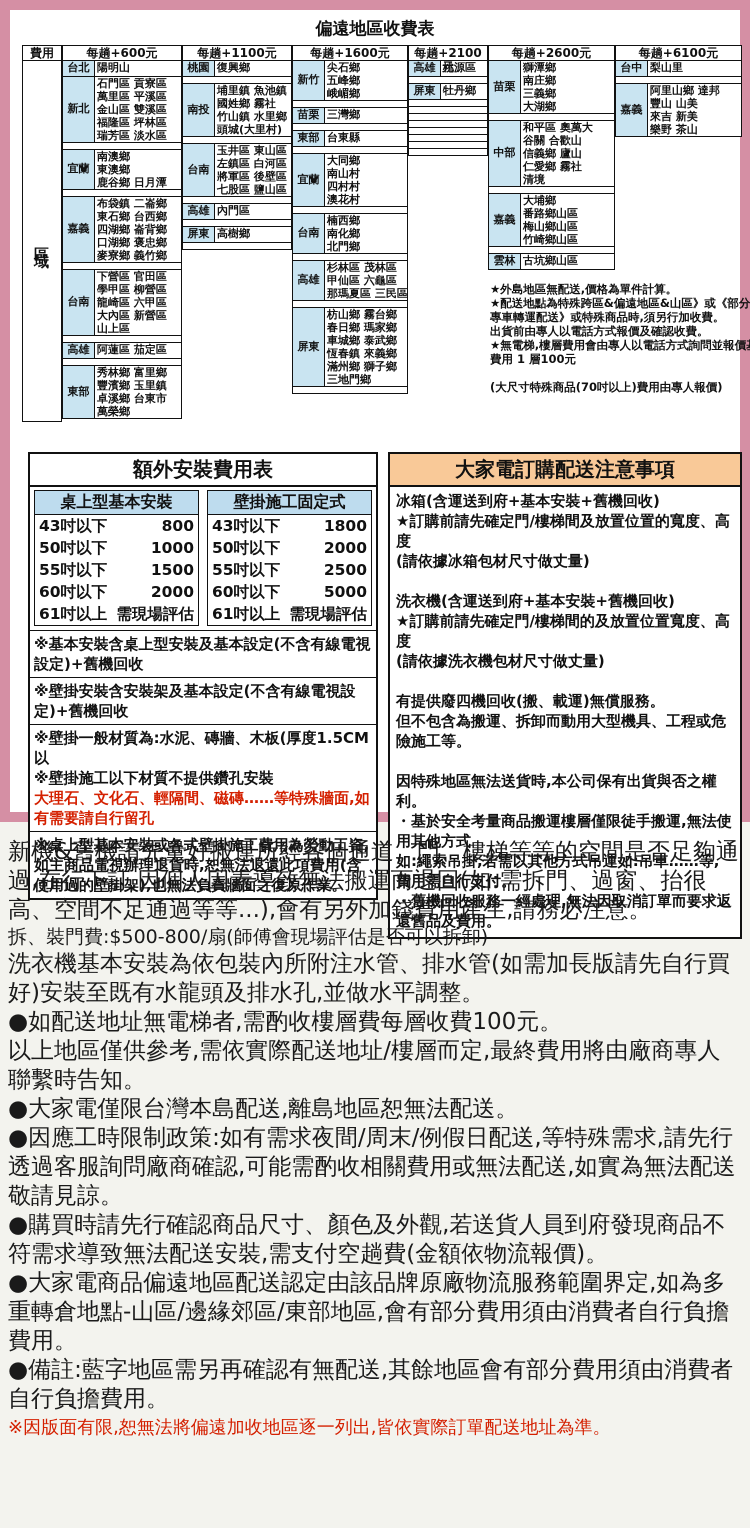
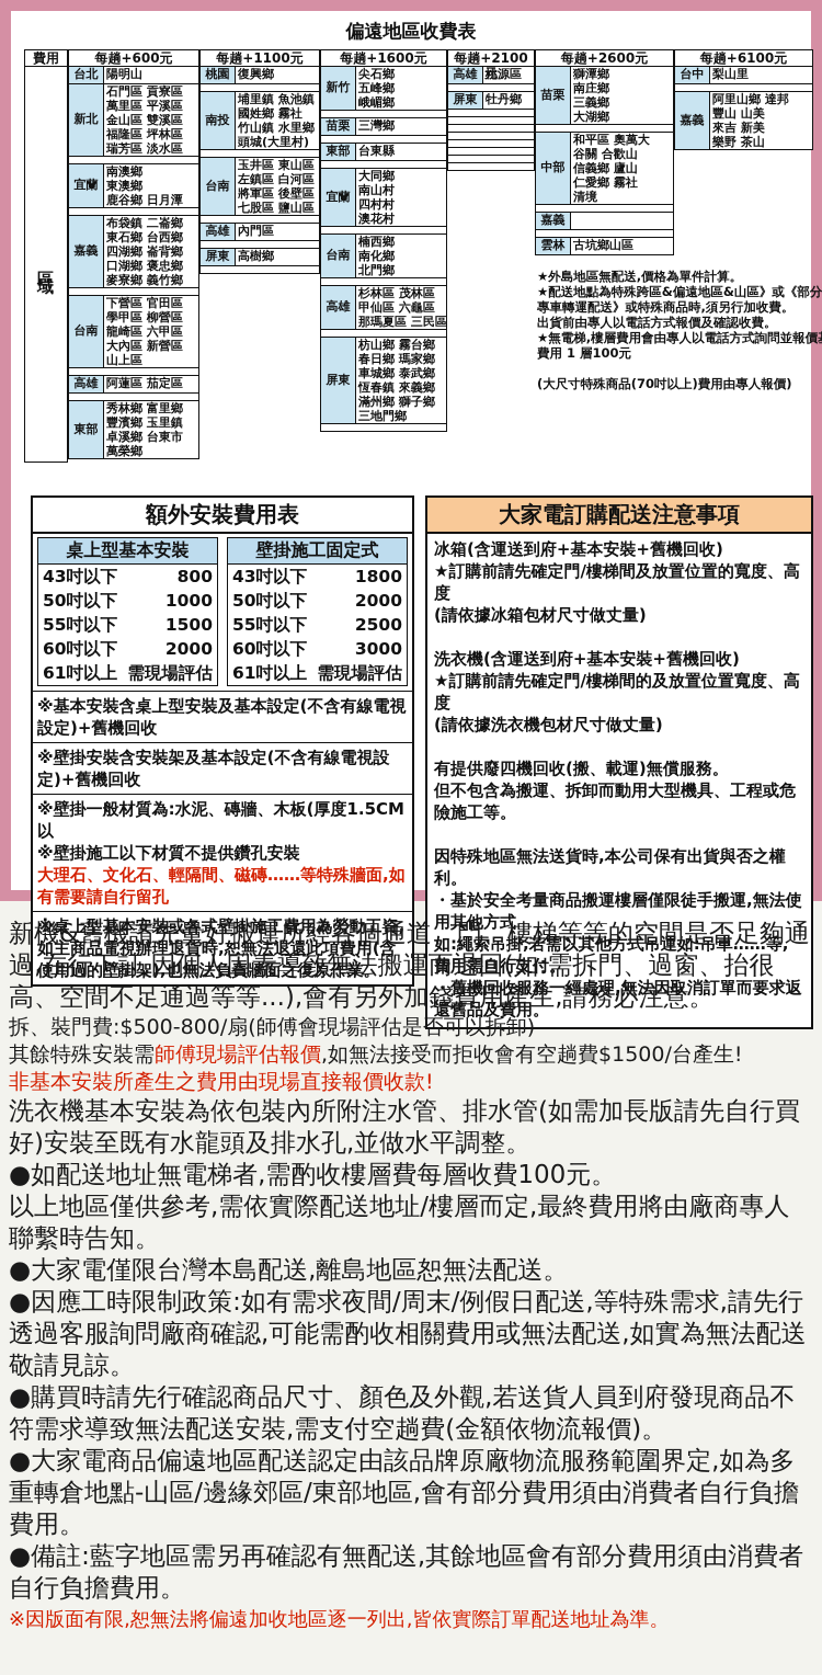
  偏遠地區收費表
  費用
  每趟+600元
  台北
  陽明山
  新北
  石門區 貢寮區
  萬里區 平溪區
  金山區 雙溪區
  福隆區 坪林區
  瑞芳區 淡水區
  宜蘭
  南澳鄉
  東澳鄉
  鹿谷鄉 日月潭
  嘉義
  布袋鎮 二崙鄉
  東石鄉 台西鄉
  四湖鄉 崙背鄉
  口湖鄉 褒忠鄉
  麥寮鄉 義竹鄉
  台南
  下營區 官田區
  學甲區 柳營區
  龍崎區 六甲區
  大內區 新營區
  山上區
  高雄
  阿蓮區 茄定區
  東部
  秀林鄉 富里鄉
  豐濱鄉 玉里鎮
  卓溪鄉 台東市
  萬榮鄉
  每趟+1100元
  桃園
  復興鄉
  南投
  埔里鎮 魚池鎮
  國姓鄉 霧社
  竹山鎮 水里鄉
  頭城(大里村)
  台南
  玉井區 東山區
  左鎮區 白河區
  將軍區 後壁區
  七股區 鹽山區
  高雄
  內門區
  屏東
  高樹鄉
  每趟+1600元
  新竹
  尖石鄉
  五峰鄉
  峨嵋鄉
  苗栗
  三灣鄉
  東部
  台東縣
  宜蘭
  大同鄉
  南山村
  四村村
  澳花村
  台南
  楠西鄉
  南化鄉
  北門鄉
  高雄
  杉林區 茂林區
  甲仙區 六龜區
  那瑪夏區 三民區
  屏東
  枋山鄉 霧台鄉
  春日鄉 瑪家鄉
  車城鄉 泰武鄉
  恆春鎮 來義鄉
  滿州鄉 獅子鄉
  三地門鄉
  每趟+2100元
  高雄
  桃源區
  屏東
  牡丹鄉
  每趟+2600元
  苗栗
  獅潭鄉
  南庄鄉
  三義鄉
  大湖鄉
  中部
  和平區 奧萬大
  谷關 合歡山
  信義鄉 廬山
  仁愛鄉 霧社
  清境
  嘉義
- 大埔鄉
- 番路鄉山區
- 梅山鄉山區
- 竹崎鄉山區
  雲林
  古坑鄉山區
  每趟+6100元
  台中
  梨山里
  嘉義
  阿里山鄉 達邦
  豐山 山美
  來吉 新美
  樂野 茶山
  ★外島地區無配送,價格為單件計算。
  ★配送地點為特殊跨區&偏遠地區&山區》或《部分
  專車轉運配送》或特殊商品時,須另行加收費。
  出貨前由專人以電話方式報價及確認收費。
  ★無電梯,樓層費用會由專人以電話方式詢問並報價
  費用 1 層100元
  (大尺寸特殊商品(70吋以上)費用由專人報價)
  額外安裝費用表
  桌上型基本安裝
  43吋以下
  800
  50吋以下
  1000
  55吋以下
  1500
  60吋以下
  2000
  61吋以上
  需現場評估
  壁掛施工固定式
  43吋以下
  1800
  50吋以下
  2000
  55吋以下
  2500
  60吋以下
- 5000
+ 3000
  61吋以上
  需現場評估
  ※基本安裝含桌上型安裝及基本設定(不含有線電視設定)+舊機回收
  ※壁掛安裝含安裝架及基本設定(不含有線電視設定)+舊機回收
  ※壁掛一般材質為:水泥、磚牆、木板(厚度1.5CM以
  ※壁掛施工以下材質不提供鑽孔安裝
  大理石、文化石、輕隔間、磁磚……等特殊牆面,如有需要請自行留孔
  ※桌上型基本安裝或各式壁掛施工費用為勞動工資,如主商品電視辦理退貨時,恕無法退還此項費用(含使用過的壁掛架),也無法負責牆面之復原作業。
  大家電訂購配送注意事項
  冰箱(含運送到府+基本安裝+舊機回收)
  ★訂購前請先確定門/樓梯間及放置位置的寬度、高度
  (請依據冰箱包材尺寸做丈量)
  洗衣機(含運送到府+基本安裝+舊機回收)
  ★訂購前請先確定門/樓梯間的及放置位置寬度、高度
  (請依據洗衣機包材尺寸做丈量)
  有提供廢四機回收(搬、載運)無償服務。
  但不包含為搬運、拆卸而動用大型機具、工程或危險施工等。
  因特殊地區無法送貨時,本公司保有出貨與否之權利。
  ・基於安全考量商品搬運樓層僅限徒手搬運,無法使用其他方式
  如:繩索吊掛,若需以其他方式吊運如:吊車……等,費用需自行支付。
  ・舊機回收服務一經處理,無法因取消訂單而要求返還舊品及費用。
  新機&舊機請先量好搬運所經各個通道、門、樓梯等等的空間是否足夠通過,在行下訂,因個人因素導致無法搬運而退回(如:需拆門、過窗、抬很高、空間不足通過等等...),會有另外加錢費用產生,請務必注意。
  拆、裝門費:$500-800/扇(師傅會現場評估是否可以拆卸)
+ 其餘特殊安裝需師傅現場評估報價,如無法接受而拒收會有空趟費$1500/台產生!
+ 非基本安裝所產生之費用由現場直接報價收款!
  洗衣機基本安裝為依包裝內所附注水管、排水管(如需加長版請先自行買好)安裝至既有水龍頭及排水孔,並做水平調整。
  ●如配送地址無電梯者,需酌收樓層費每層收費100元。
  以上地區僅供參考,需依實際配送地址/樓層而定,最終費用將由廠商專人聯繫時告知。
  ●大家電僅限台灣本島配送,離島地區恕無法配送。
  ●因應工時限制政策:如有需求夜間/周末/例假日配送,等特殊需求,請先行透過客服詢問廠商確認,可能需酌收相關費用或無法配送,如實為無法配送敬請見諒。
  ●購買時請先行確認商品尺寸、顏色及外觀,若送貨人員到府發現商品不符需求導致無法配送安裝,需支付空趟費(金額依物流報價)。
  ●大家電商品偏遠地區配送認定由該品牌原廠物流服務範圍界定,如為多重轉倉地點-山區/邊緣郊區/東部地區,會有部分費用須由消費者自行負擔費用。
  ●備註:藍字地區需另再確認有無配送,其餘地區會有部分費用須由消費者自行負擔費用。
  ※因版面有限,恕無法將偏遠加收地區逐一列出,皆依實際訂單配送地址為準。
